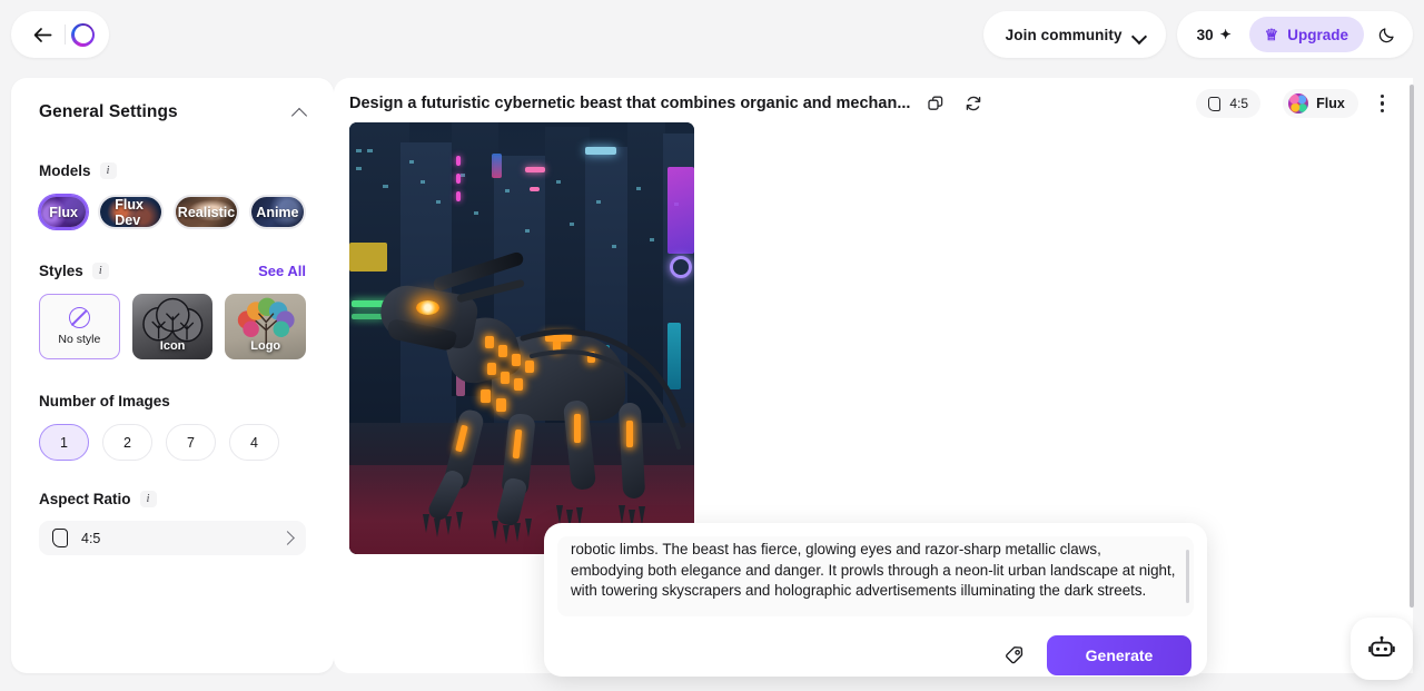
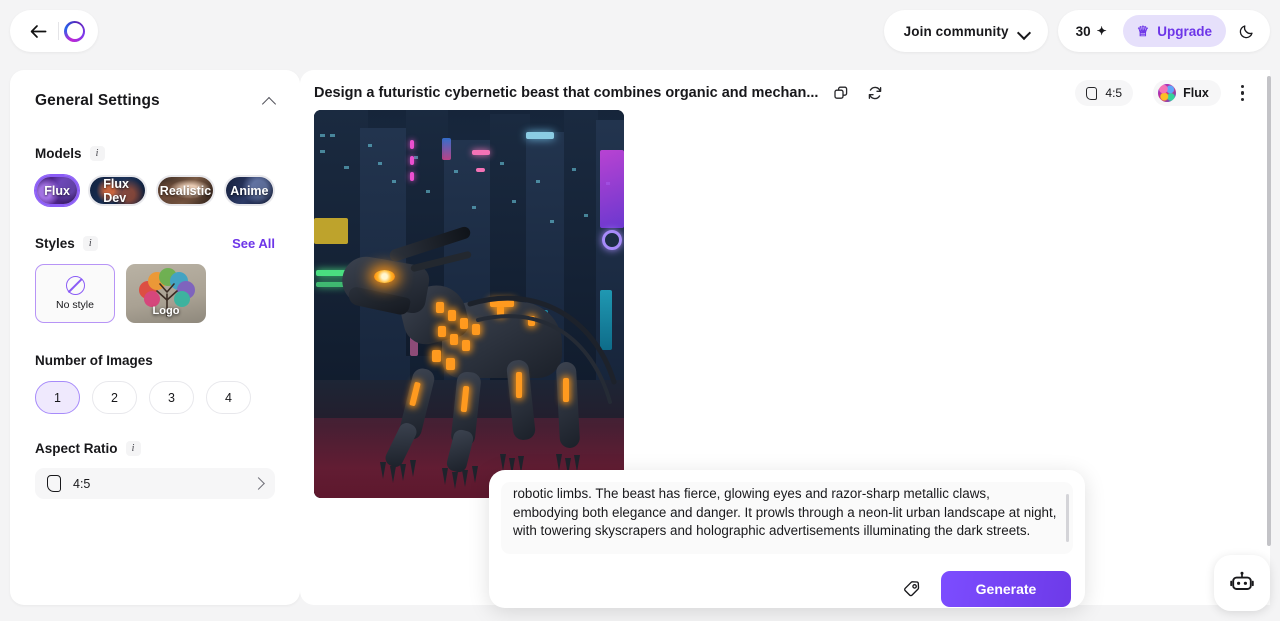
  Join community
  30
  ✦
  ♕
  Upgrade
  General Settings
  Models
  i
  Flux
  Flux Dev
  Realistic
  Anime
  Styles
  i
  See All
  No style
- Icon
  Logo
  Number of Images
  1
  2
- 7
+ 3
  4
  Aspect Ratio
  i
  4:5
  Design a futuristic cybernetic beast that combines organic and mechan...
  4:5
  Flux
  robotic limbs. The beast has fierce, glowing eyes and razor-sharp metallic claws, embodying both elegance and danger. It prowls through a neon-lit urban landscape at night, with towering skyscrapers and holographic advertisements illuminating the dark streets.
  Generate
